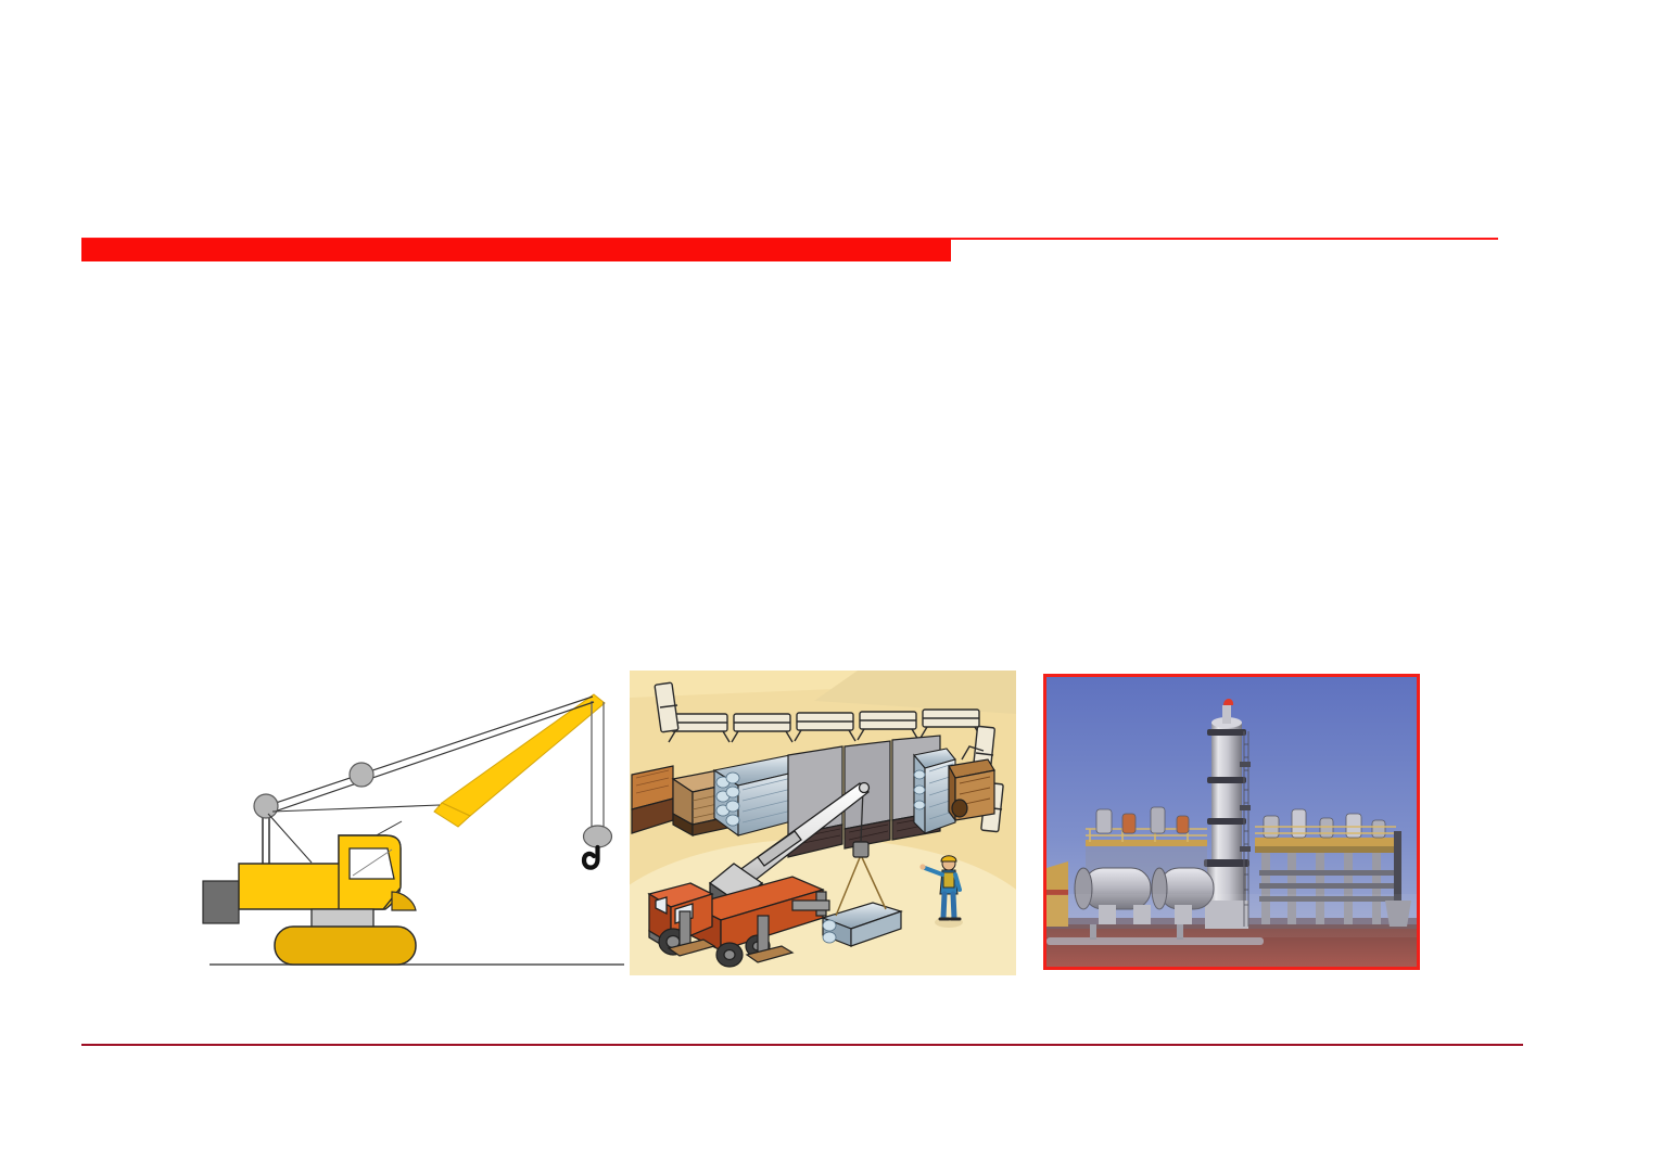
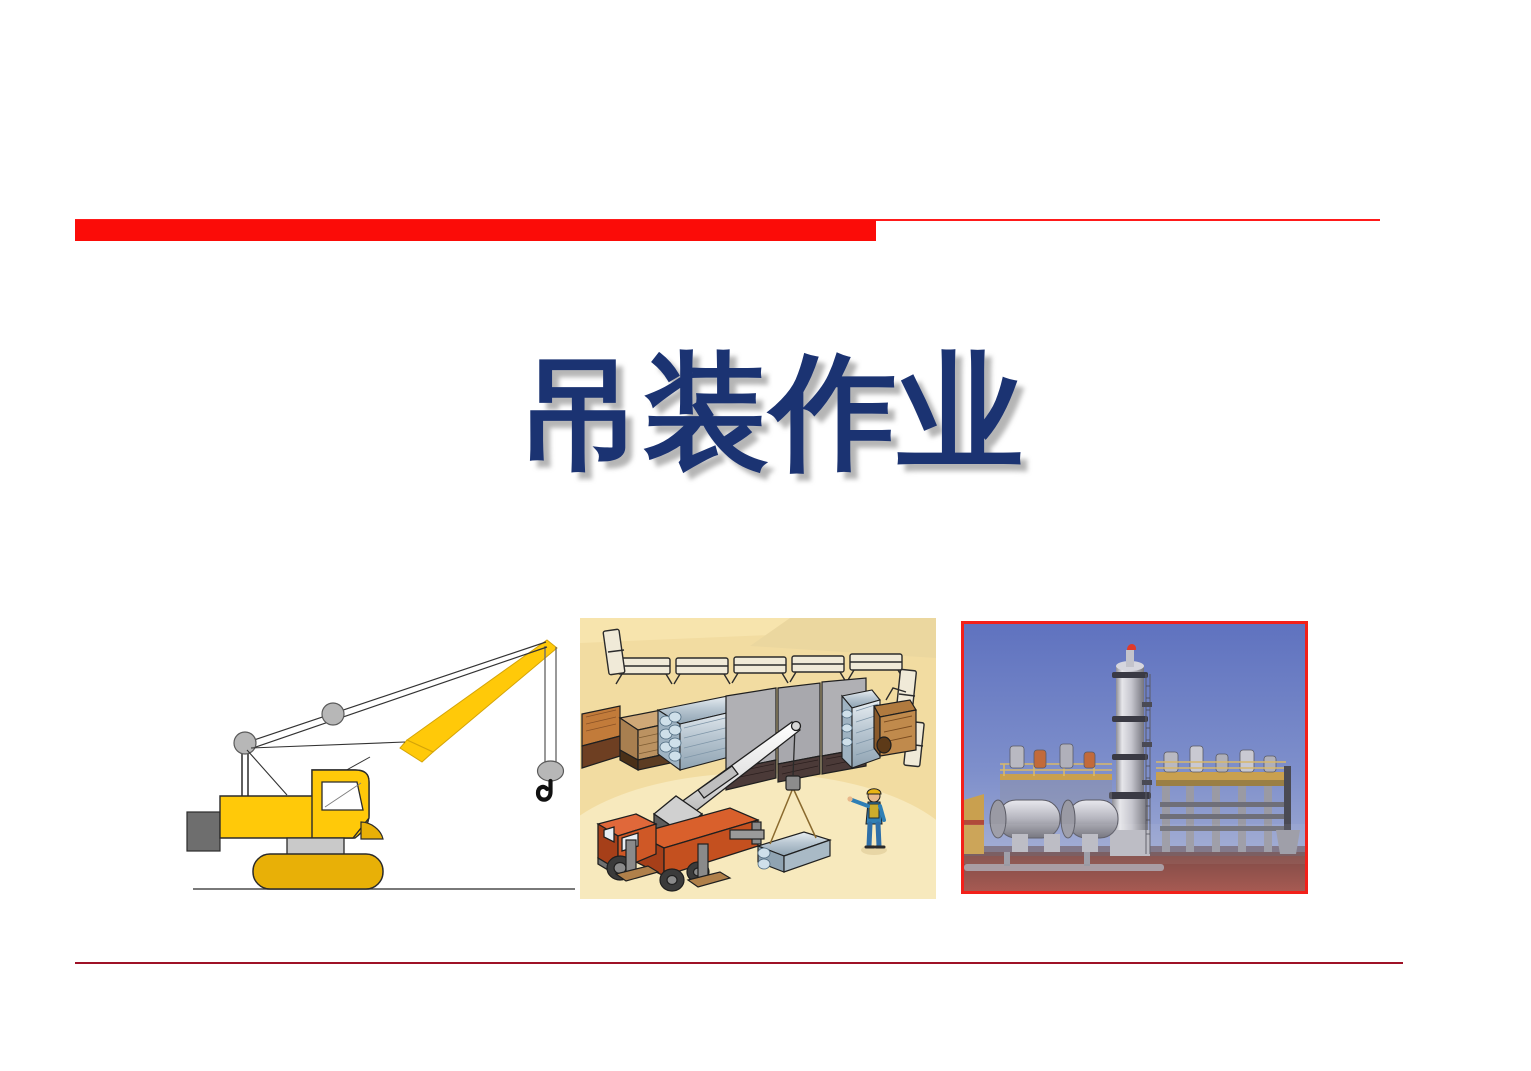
+ 吊装作业
